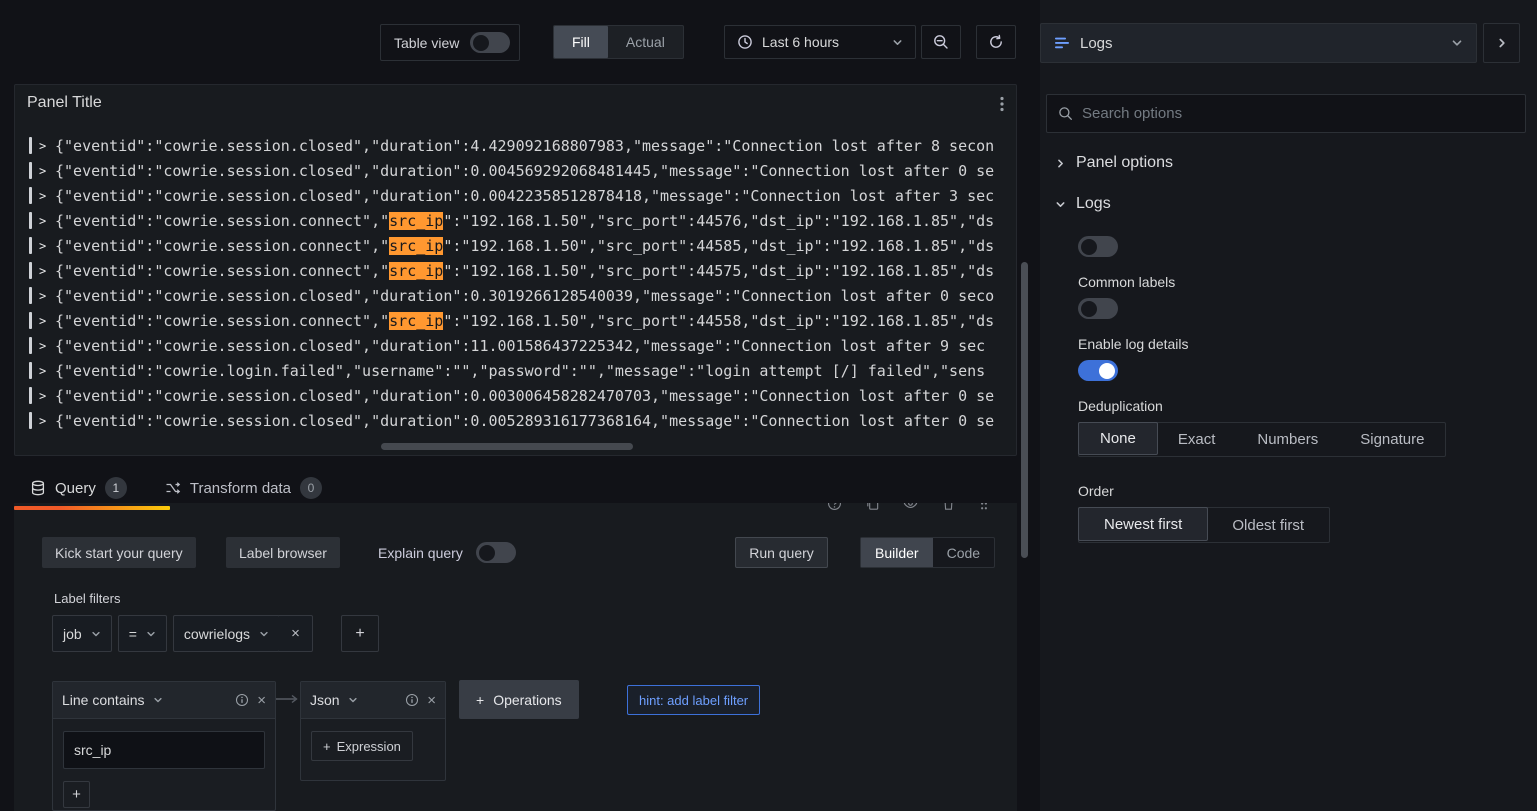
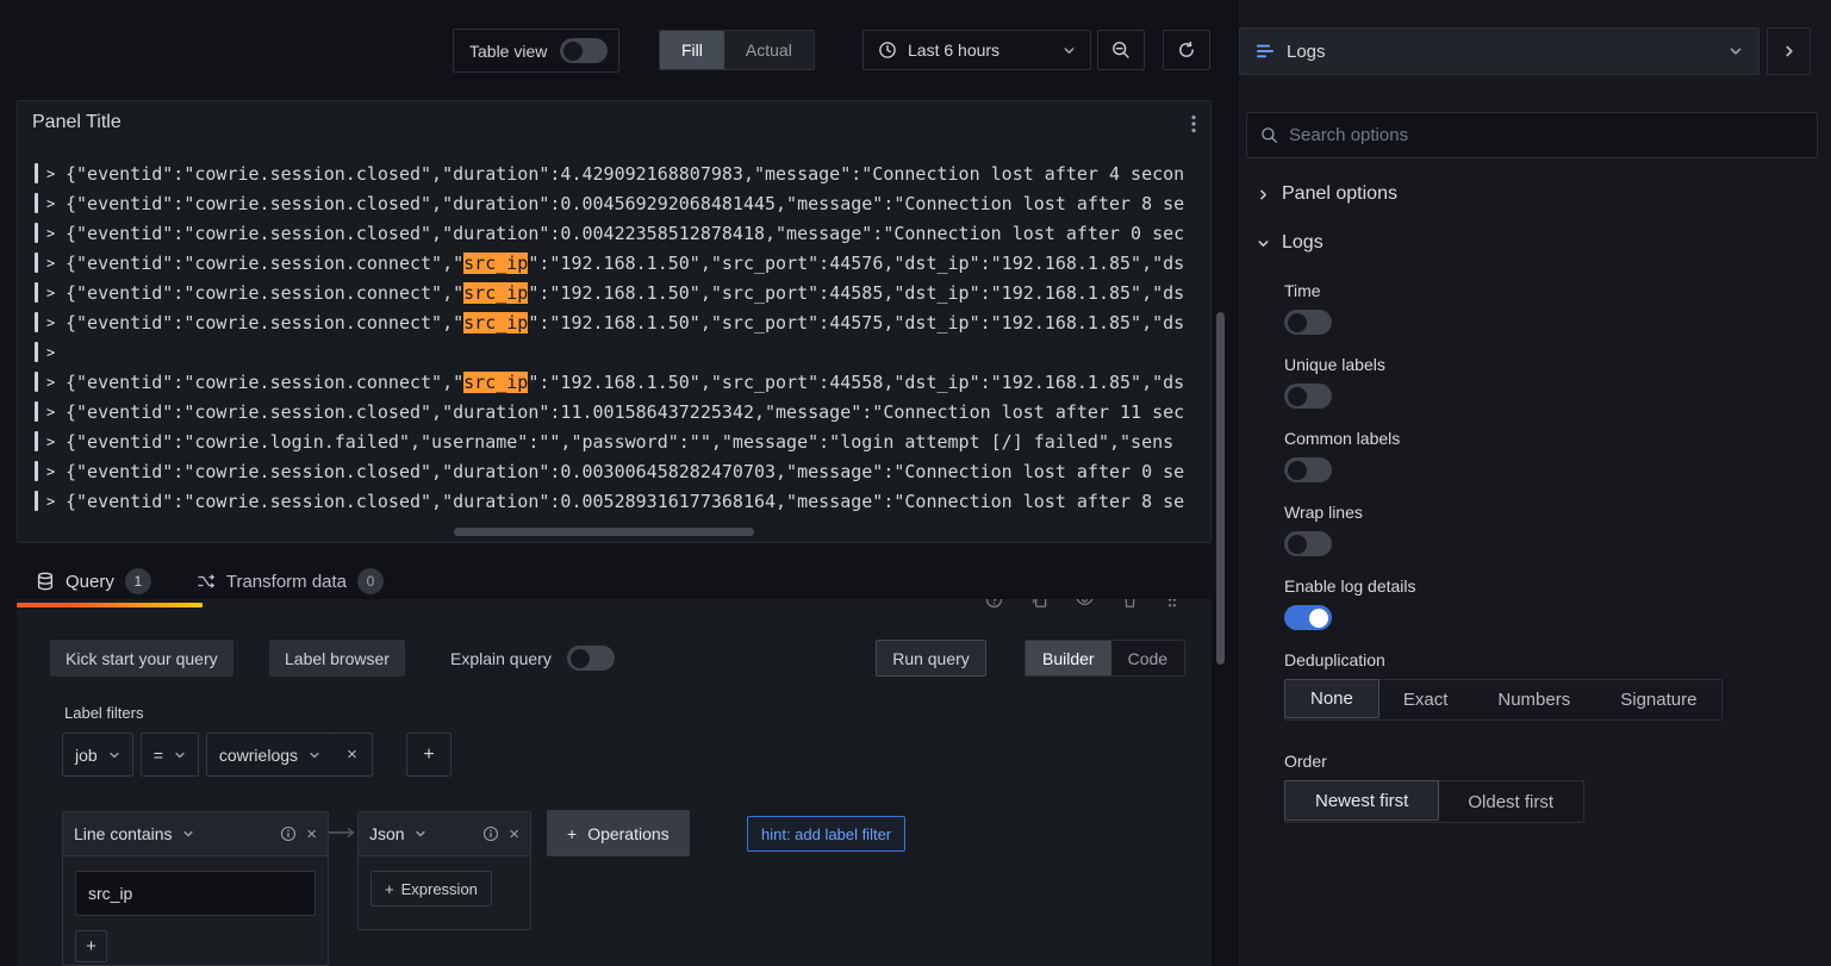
  Table view
  Fill
  Actual
  Last 6 hours
  Panel Title
  >
- {"eventid":"cowrie.session.closed","duration":4.429092168807983,"message":"Connection lost after 8 secon
+ {"eventid":"cowrie.session.closed","duration":4.429092168807983,"message":"Connection lost after 4 secon
  >
- {"eventid":"cowrie.session.closed","duration":0.004569292068481445,"message":"Connection lost after 0 se
+ {"eventid":"cowrie.session.closed","duration":0.004569292068481445,"message":"Connection lost after 8 se
  >
- {"eventid":"cowrie.session.closed","duration":0.00422358512878418,"message":"Connection lost after 3 sec
+ {"eventid":"cowrie.session.closed","duration":0.00422358512878418,"message":"Connection lost after 0 sec
  >
  {"eventid":"cowrie.session.connect","src_ip":"192.168.1.50","src_port":44576,"dst_ip":"192.168.1.85","ds
  >
  {"eventid":"cowrie.session.connect","src_ip":"192.168.1.50","src_port":44585,"dst_ip":"192.168.1.85","ds
  >
  {"eventid":"cowrie.session.connect","src_ip":"192.168.1.50","src_port":44575,"dst_ip":"192.168.1.85","ds
  >
- {"eventid":"cowrie.session.closed","duration":0.3019266128540039,"message":"Connection lost after 0 seco
  >
  {"eventid":"cowrie.session.connect","src_ip":"192.168.1.50","src_port":44558,"dst_ip":"192.168.1.85","ds
  >
- {"eventid":"cowrie.session.closed","duration":11.001586437225342,"message":"Connection lost after 9 sec
+ {"eventid":"cowrie.session.closed","duration":11.001586437225342,"message":"Connection lost after 11 sec
  >
  {"eventid":"cowrie.login.failed","username":"","password":"","message":"login attempt [/] failed","sens
  >
  {"eventid":"cowrie.session.closed","duration":0.003006458282470703,"message":"Connection lost after 0 se
  >
- {"eventid":"cowrie.session.closed","duration":0.005289316177368164,"message":"Connection lost after 0 se
+ {"eventid":"cowrie.session.closed","duration":0.005289316177368164,"message":"Connection lost after 8 se
  Query
  1
  Transform data
  0
  Kick start your query
  Label browser
  Explain query
  Run query
  Builder
  Code
  Label filters
  job
  =
  cowrielogs
  ×
  +
  Line contains
  ×
  src_ip
  +
  Json
  ×
  +
  Expression
  +
  Operations
  hint: add label filter
  Logs
  Search options
  Panel options
  Logs
+ Time
+ Unique labels
  Common labels
+ Wrap lines
  Enable log details
  Deduplication
  None
  Exact
  Numbers
  Signature
  Order
  Newest first
  Oldest first
